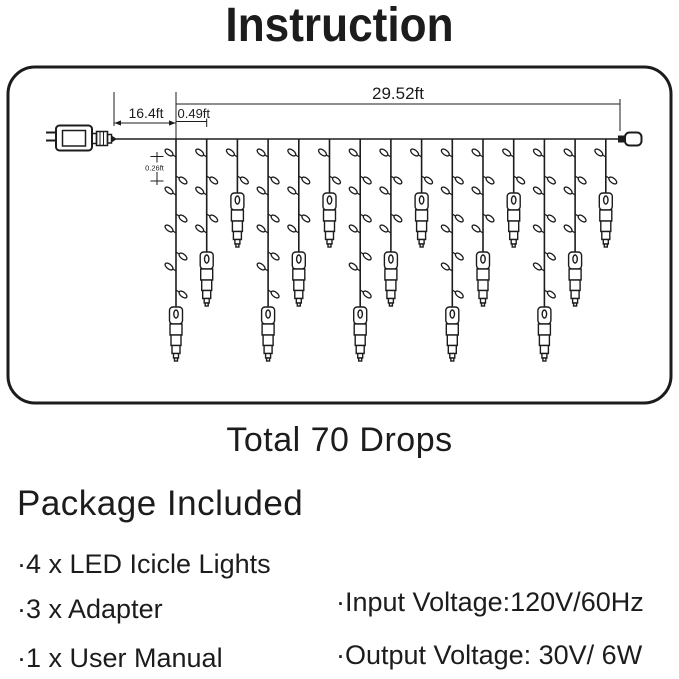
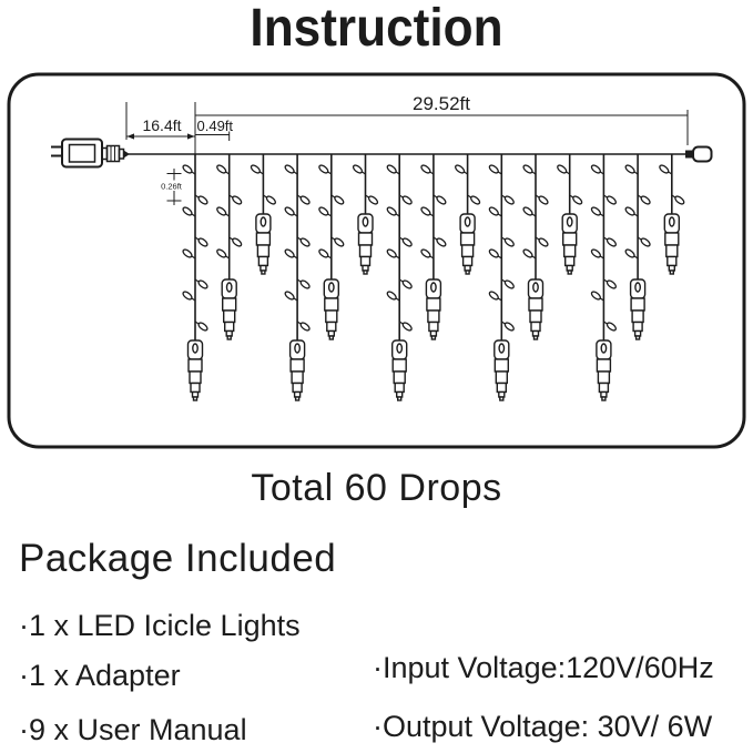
  Instruction
  29.52ft
  16.4ft
  0.49ft
  0.26ft
- Total 70 Drops
+ Total 60 Drops
  Package Included
- ·4 x LED Icicle Lights
+ ·1 x LED Icicle Lights
- ·3 x Adapter
+ ·1 x Adapter
- ·1 x User Manual
+ ·9 x User Manual
  ·Input Voltage:120V/60Hz
  ·Output Voltage: 30V/ 6W
